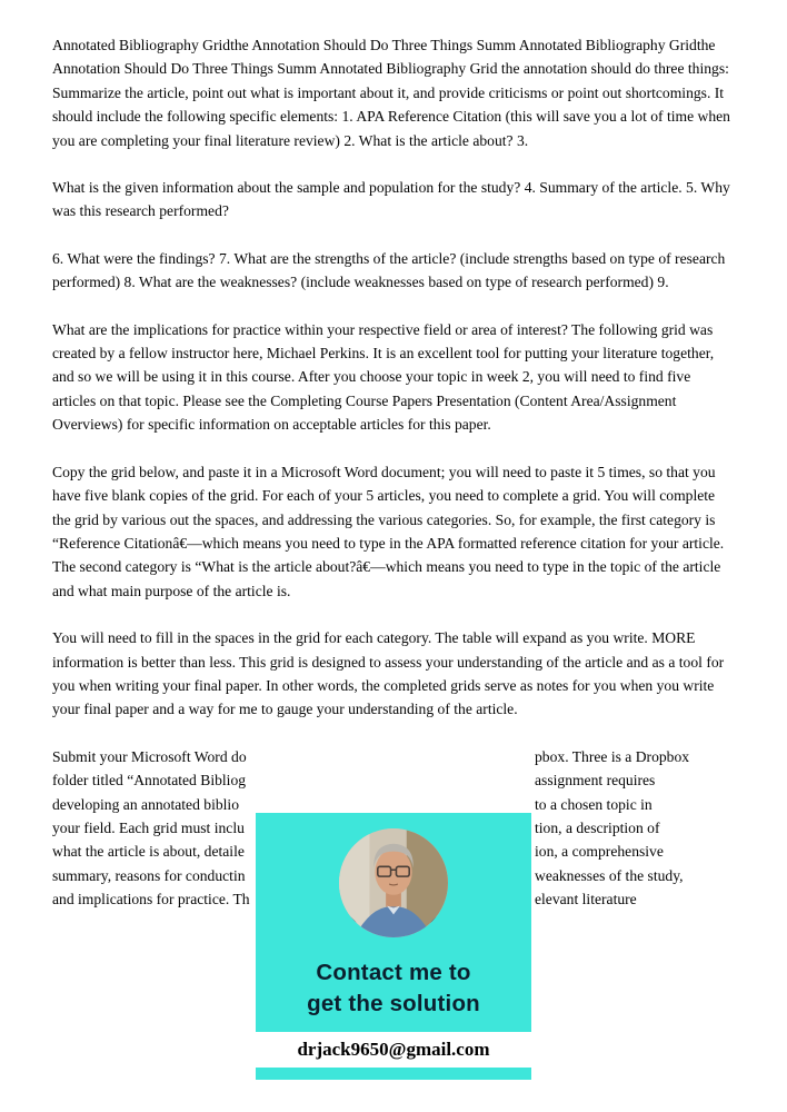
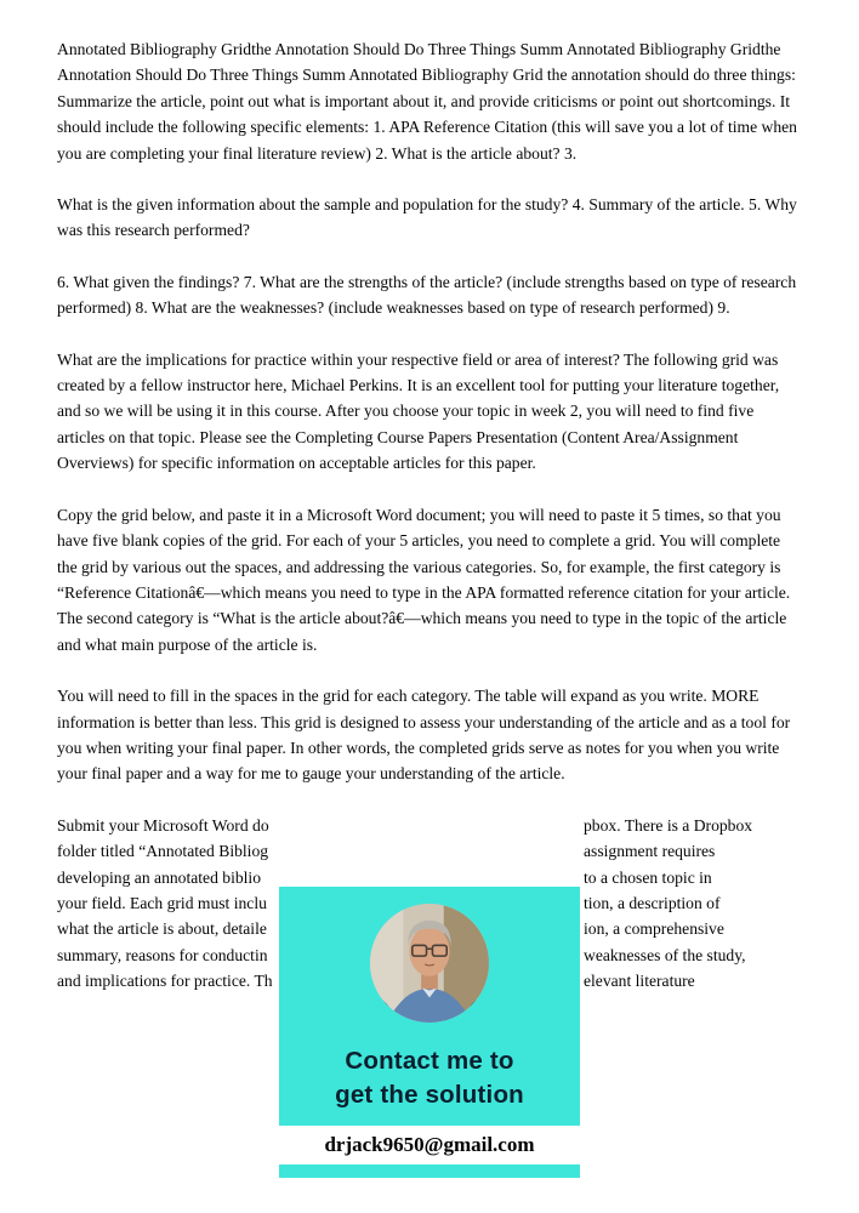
  Annotated Bibliography Gridthe Annotation Should Do Three Things Summ Annotated Bibliography Gridthe Annotation Should Do Three Things Summ Annotated Bibliography Grid the annotation should do three things: Summarize the article, point out what is important about it, and provide criticisms or point out shortcomings. It should include the following specific elements: 1. APA Reference Citation (this will save you a lot of time when you are completing your final literature review) 2. What is the article about? 3.
  What is the given information about the sample and population for the study? 4. Summary of the article. 5. Why was this research performed?
- 6. What were the findings? 7. What are the strengths of the article? (include strengths based on type of research performed) 8. What are the weaknesses? (include weaknesses based on type of research performed) 9.
+ 6. What given the findings? 7. What are the strengths of the article? (include strengths based on type of research performed) 8. What are the weaknesses? (include weaknesses based on type of research performed) 9.
  What are the implications for practice within your respective field or area of interest? The following grid was created by a fellow instructor here, Michael Perkins. It is an excellent tool for putting your literature together, and so we will be using it in this course. After you choose your topic in week 2, you will need to find five articles on that topic. Please see the Completing Course Papers Presentation (Content Area/Assignment Overviews) for specific information on acceptable articles for this paper.
  Copy the grid below, and paste it in a Microsoft Word document; you will need to paste it 5 times, so that you have five blank copies of the grid. For each of your 5 articles, you need to complete a grid. You will complete the grid by various out the spaces, and addressing the various categories. So, for example, the first category is “Reference Citationâ€—which means you need to type in the APA formatted reference citation for your article. The second category is “What is the article about?â€—which means you need to type in the topic of the article and what main purpose of the article is.
  You will need to fill in the spaces in the grid for each category. The table will expand as you write. MORE information is better than less. This grid is designed to assess your understanding of the article and as a tool for you when writing your final paper. In other words, the completed grids serve as notes for you when you write your final paper and a way for me to gauge your understanding of the article.
  Submit your Microsoft Word do
- pbox. Three is a Dropbox
+ pbox. There is a Dropbox
  folder titled “Annotated Bibliog
  assignment requires
  developing an annotated biblio
  to a chosen topic in
  your field. Each grid must inclu
  tion, a description of
  what the article is about, detaile
  ion, a comprehensive
  summary, reasons for conductin
  weaknesses of the study,
  and implications for practice. Th
  elevant literature
  Contact me to
  get the solution
  drjack9650@gmail.com
